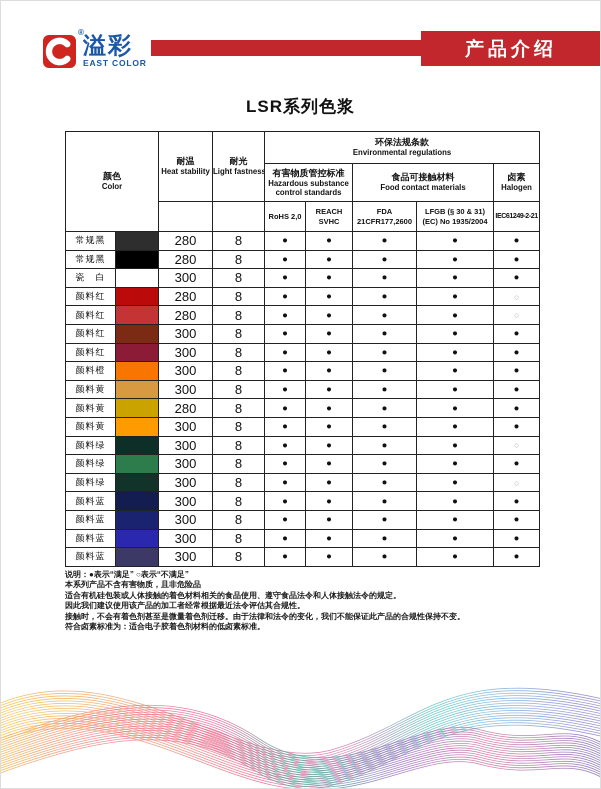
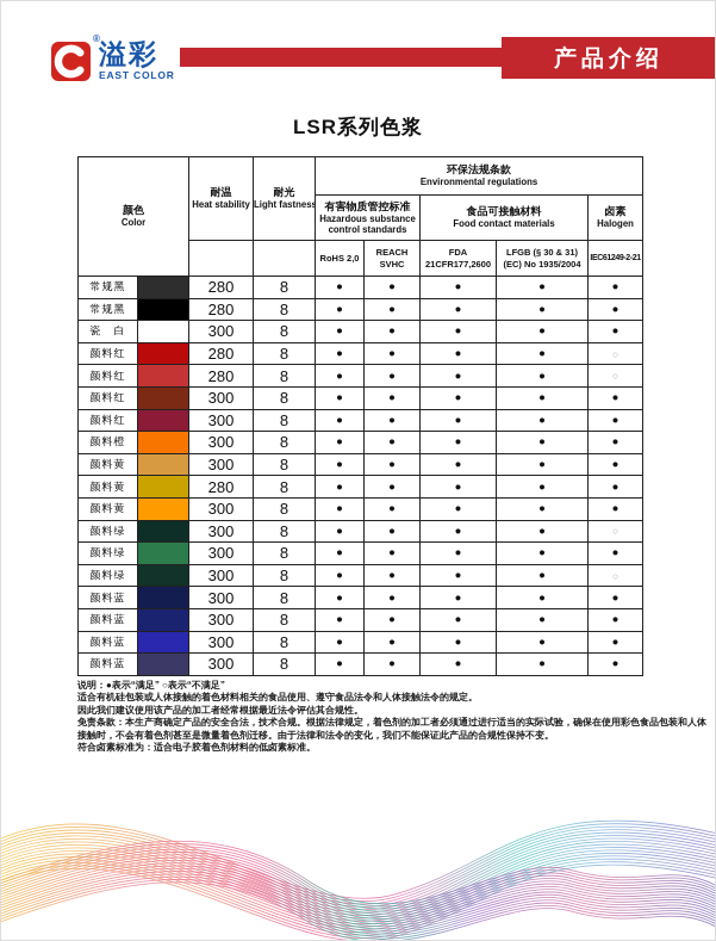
  ®
  溢彩
  EAST COLOR
  产品介绍
  LSR系列色浆
  颜色 Color	耐温 Heat stability	耐光 Light fastness	环保法规条款 Environmental regulations
  有害物质管控标准 Hazardous substance control standards	食品可接触材料 Food contact materials	卤素 Halogen
  		RoHS 2,0	REACH SVHC	FDA 21CFR177,2600	LFGB (§ 30 & 31) (EC) No 1935/2004
  常规黑		280	8	●	●	●	●	●
  常规黑		280	8	●	●	●	●	●
  瓷 白		300	8	●	●	●	●	●
  颜料红		280	8	●	●	●	●	○
  颜料红		280	8	●	●	●	●	○
  颜料红		300	8	●	●	●	●	●
  颜料红		300	8	●	●	●	●	●
  颜料橙		300	8	●	●	●	●	●
  颜料黄		300	8	●	●	●	●	●
  颜料黄		280	8	●	●	●	●	●
  颜料黄		300	8	●	●	●	●	●
  颜料绿		300	8	●	●	●	●	○
  颜料绿		300	8	●	●	●	●	●
  颜料绿		300	8	●	●	●	●	○
  颜料蓝		300	8	●	●	●	●	●
  颜料蓝		300	8	●	●	●	●	●
  颜料蓝		300	8	●	●	●	●	●
  颜料蓝		300	8	●	●	●	●	●
  说明：●表示“满足” ○表示“不满足”
- 本系列产品不含有害物质，且非危险品
  适合有机硅包装或人体接触的着色材料相关的食品使用、遵守食品法令和人体接触法令的规定。
  因此我们建议使用该产品的加工者经常根据最近法令评估其合规性。
+ 免责条款：本生产商确定产品的安全合法，技术合规。根据法律规定，着色剂的加工者必须通过进行适当的实际试验，确保在使用彩色食品包装和人体
  接触时，不会有着色剂甚至是微量着色剂迁移。由于法律和法令的变化，我们不能保证此产品的合规性保持不变。
  符合卤素标准为：适合电子胶着色剂材料的低卤素标准。
